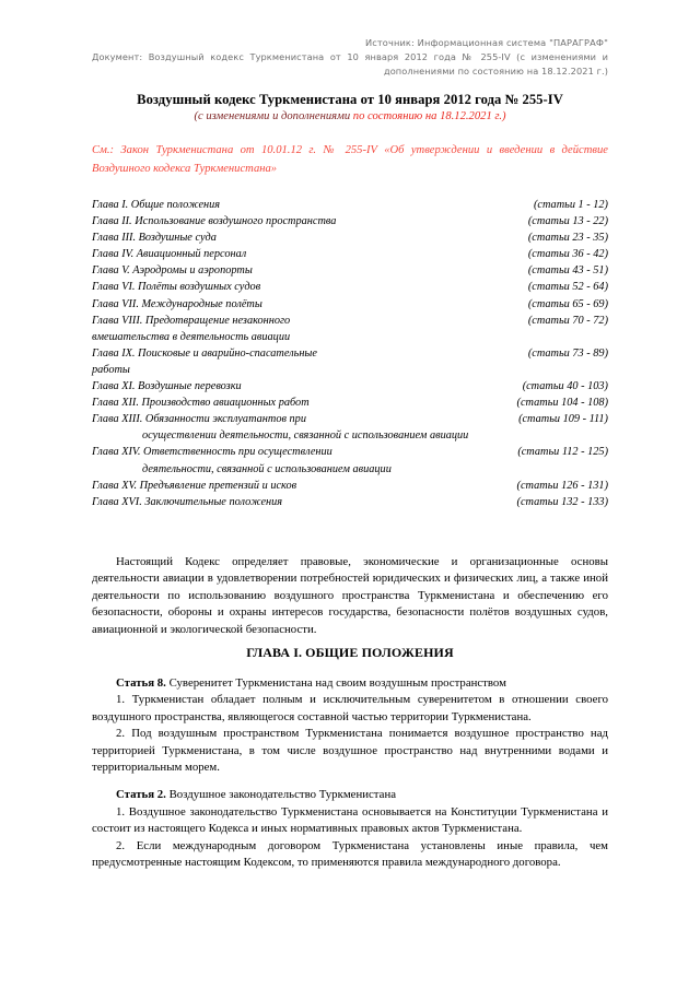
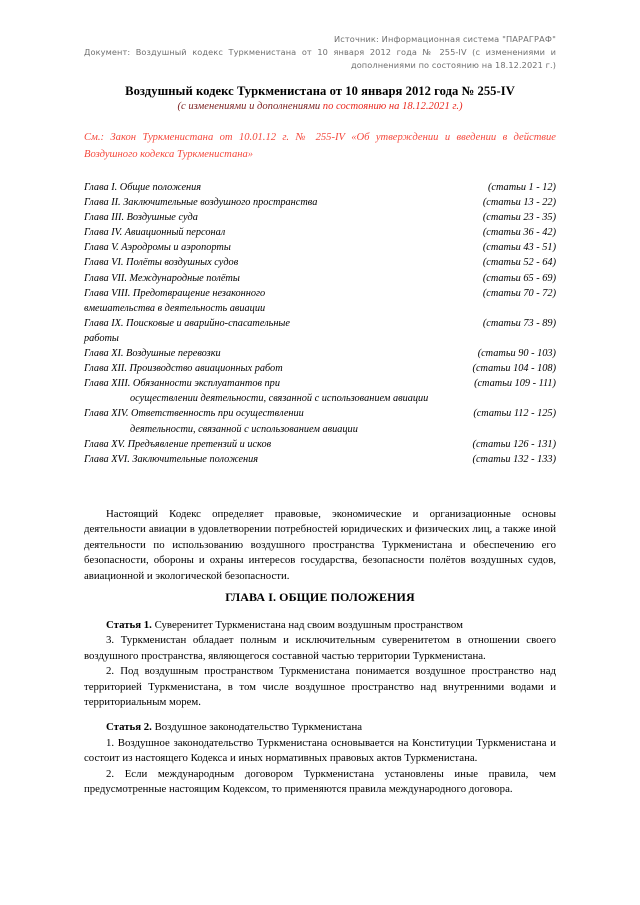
  Источник: Информационная система "ПАРАГРАФ"
  Документ: Воздушный кодекс Туркменистана от 10 января 2012 года № 255-IV (с изменениями и дополнениями по состоянию на 18.12.2021 г.)
  Воздушный кодекс Туркменистана от 10 января 2012 года № 255-IV
  (с изменениями и дополнениями по состоянию на 18.12.2021 г.)
  См.: Закон Туркменистана от 10.01.12 г. № 255-IV «Об утверждении и введении в действие Воздушного кодекса Туркменистана»
  Глава I. Общие положения
  (статьи 1 - 12)
- Глава II. Использование воздушного пространства
+ Глава II. Заключительные воздушного пространства
  (статьи 13 - 22)
  Глава III. Воздушные суда
  (статьи 23 - 35)
  Глава IV. Авиационный персонал
  (статьи 36 - 42)
  Глава V. Аэродромы и аэропорты
  (статьи 43 - 51)
  Глава VI. Полёты воздушных судов
  (статьи 52 - 64)
  Глава VII. Международные полёты
  (статьи 65 - 69)
  Глава VIII. Предотвращение незаконного
  (статьи 70 - 72)
  вмешательства в деятельность авиации
  Глава IX. Поисковые и аварийно-спасательные
  (статьи 73 - 89)
  работы
  Глава XI. Воздушные перевозки
- (статьи 40 - 103)
+ (статьи 90 - 103)
  Глава XII. Производство авиационных работ
  (статьи 104 - 108)
  Глава XIII. Обязанности эксплуатантов при
  (статьи 109 - 111)
  осуществлении деятельности, связанной с использованием авиации
  Глава XIV. Ответственность при осуществлении
  (статьи 112 - 125)
  деятельности, связанной с использованием авиации
  Глава XV. Предъявление претензий и исков
  (статьи 126 - 131)
  Глава XVI. Заключительные положения
  (статьи 132 - 133)
  Настоящий Кодекс определяет правовые, экономические и организационные основы деятельности авиации в удовлетворении потребностей юридических и физических лиц, а также иной деятельности по использованию воздушного пространства Туркменистана и обеспечению его безопасности, обороны и охраны интересов государства, безопасности полётов воздушных судов, авиационной и экологической безопасности.
  ГЛАВА I. ОБЩИЕ ПОЛОЖЕНИЯ
- Статья 8. Суверенитет Туркменистана над своим воздушным пространством
+ Статья 1. Суверенитет Туркменистана над своим воздушным пространством
- 1. Туркменистан обладает полным и исключительным суверенитетом в отношении своего воздушного пространства, являющегося составной частью территории Туркменистана.
+ 3. Туркменистан обладает полным и исключительным суверенитетом в отношении своего воздушного пространства, являющегося составной частью территории Туркменистана.
  2. Под воздушным пространством Туркменистана понимается воздушное пространство над территорией Туркменистана, в том числе воздушное пространство над внутренними водами и территориальным морем.
  Статья 2. Воздушное законодательство Туркменистана
  1. Воздушное законодательство Туркменистана основывается на Конституции Туркменистана и состоит из настоящего Кодекса и иных нормативных правовых актов Туркменистана.
  2. Если международным договором Туркменистана установлены иные правила, чем предусмотренные настоящим Кодексом, то применяются правила международного договора.
